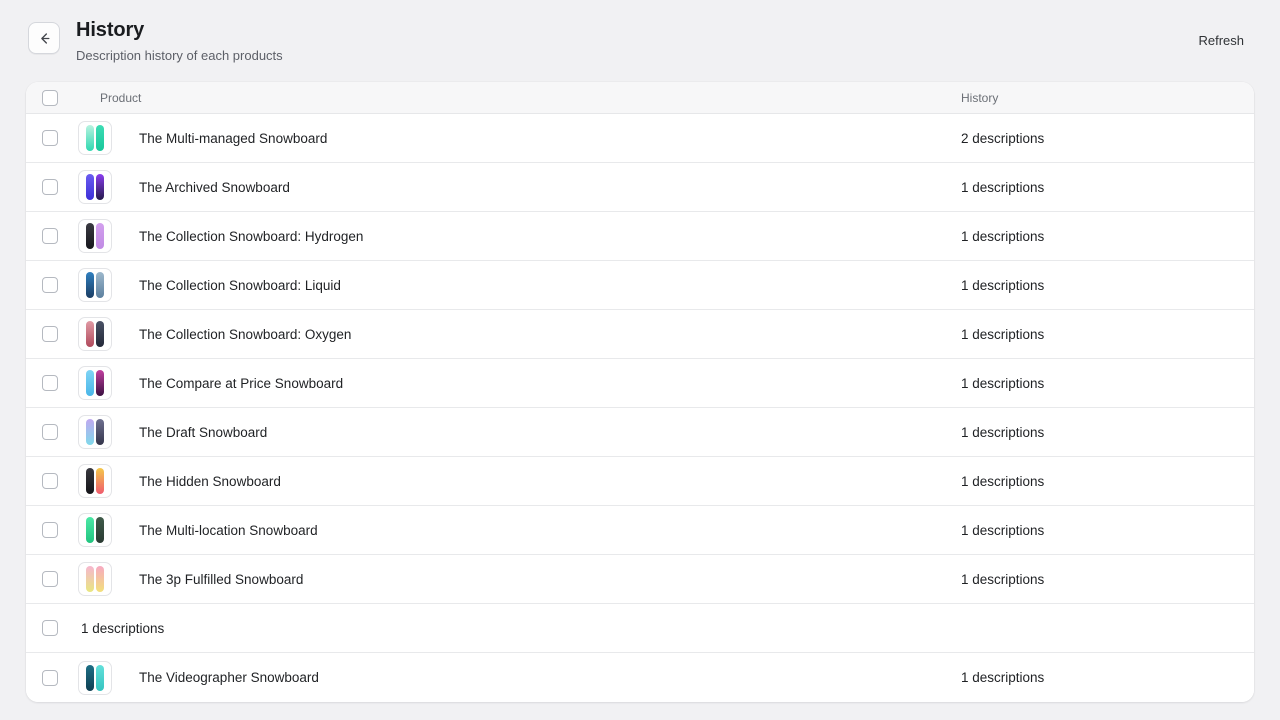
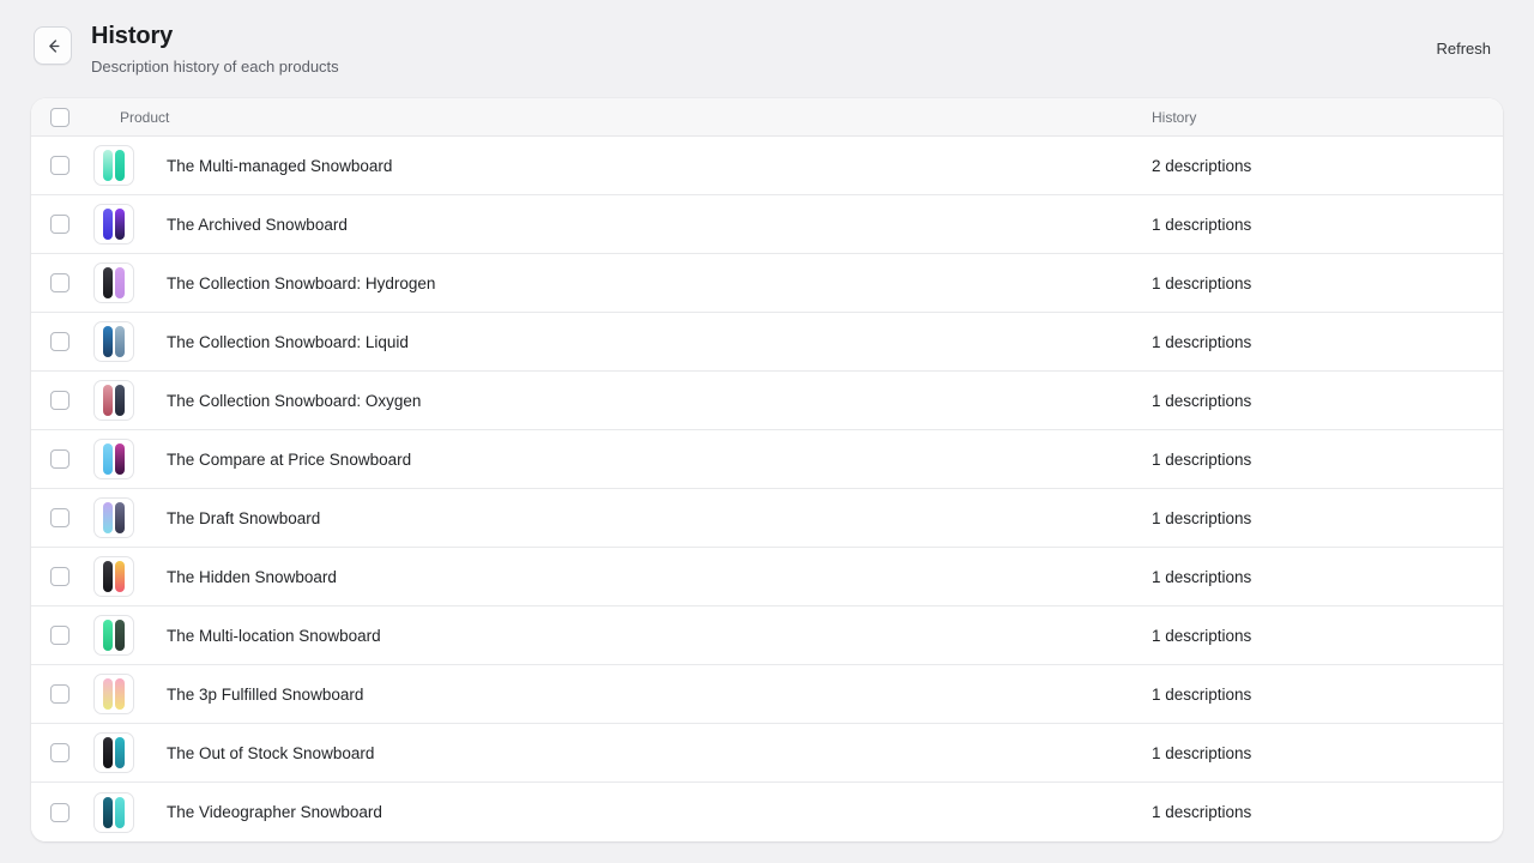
  History
  Description history of each products
  Refresh
  Product
  History
  The Multi-managed Snowboard
  2 descriptions
  The Archived Snowboard
  1 descriptions
  The Collection Snowboard: Hydrogen
  1 descriptions
  The Collection Snowboard: Liquid
  1 descriptions
  The Collection Snowboard: Oxygen
  1 descriptions
  The Compare at Price Snowboard
  1 descriptions
  The Draft Snowboard
  1 descriptions
  The Hidden Snowboard
  1 descriptions
  The Multi-location Snowboard
  1 descriptions
  The 3p Fulfilled Snowboard
  1 descriptions
+ The Out of Stock Snowboard
  1 descriptions
  The Videographer Snowboard
  1 descriptions
